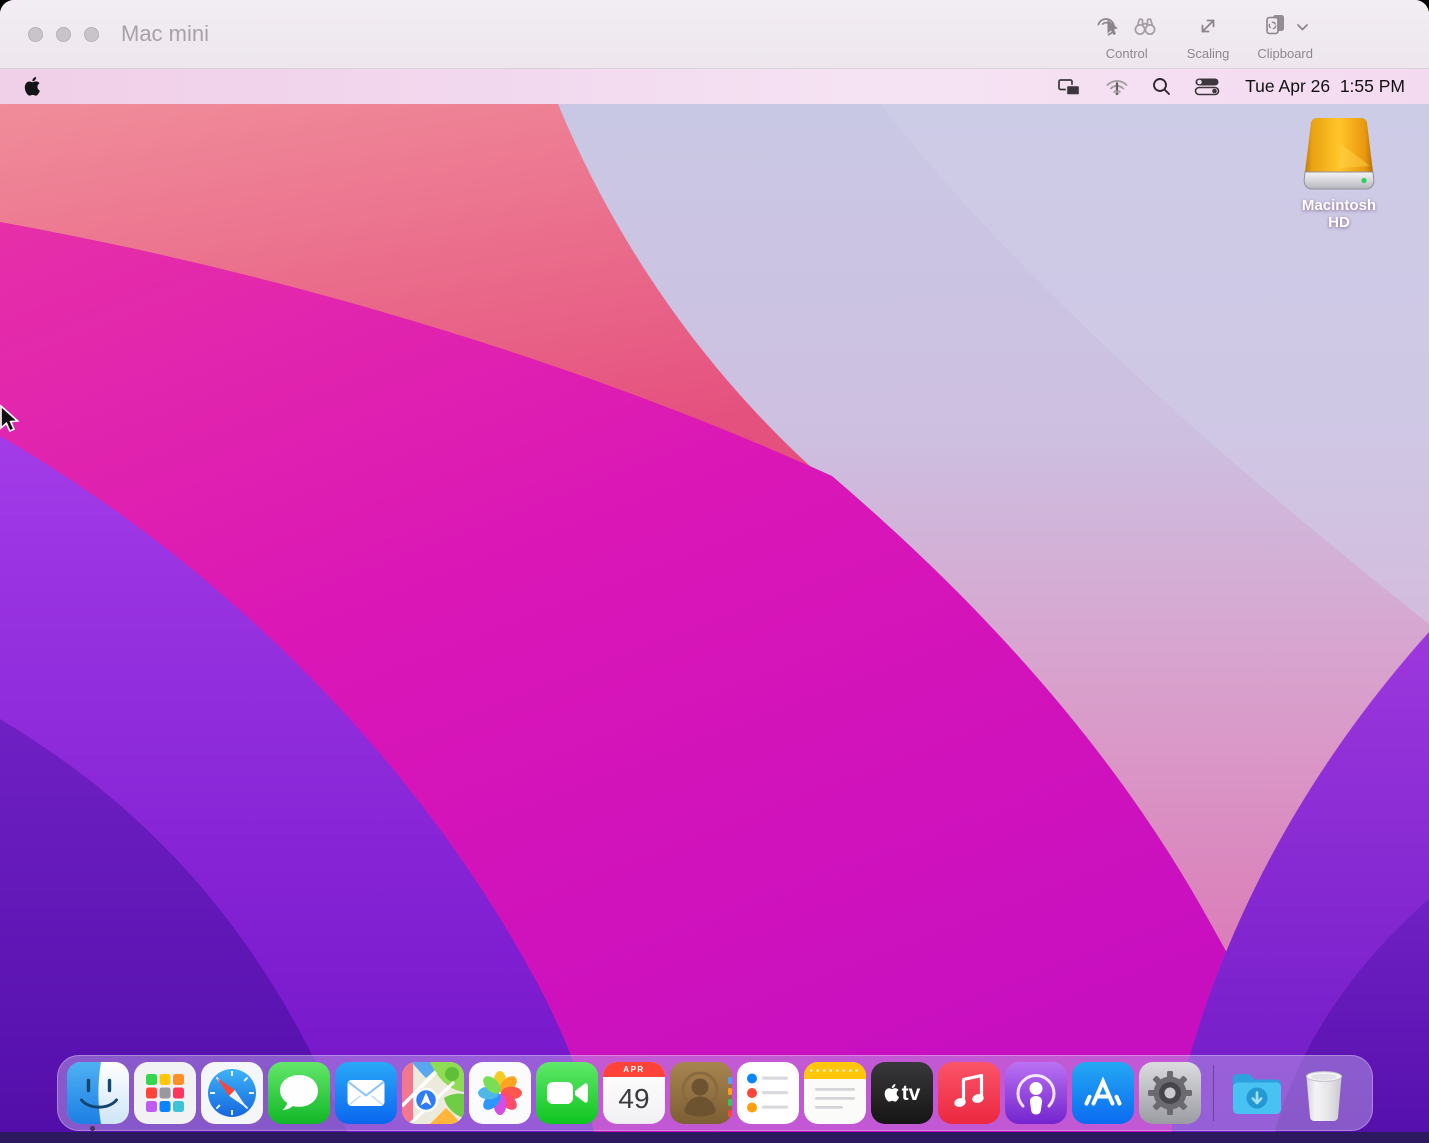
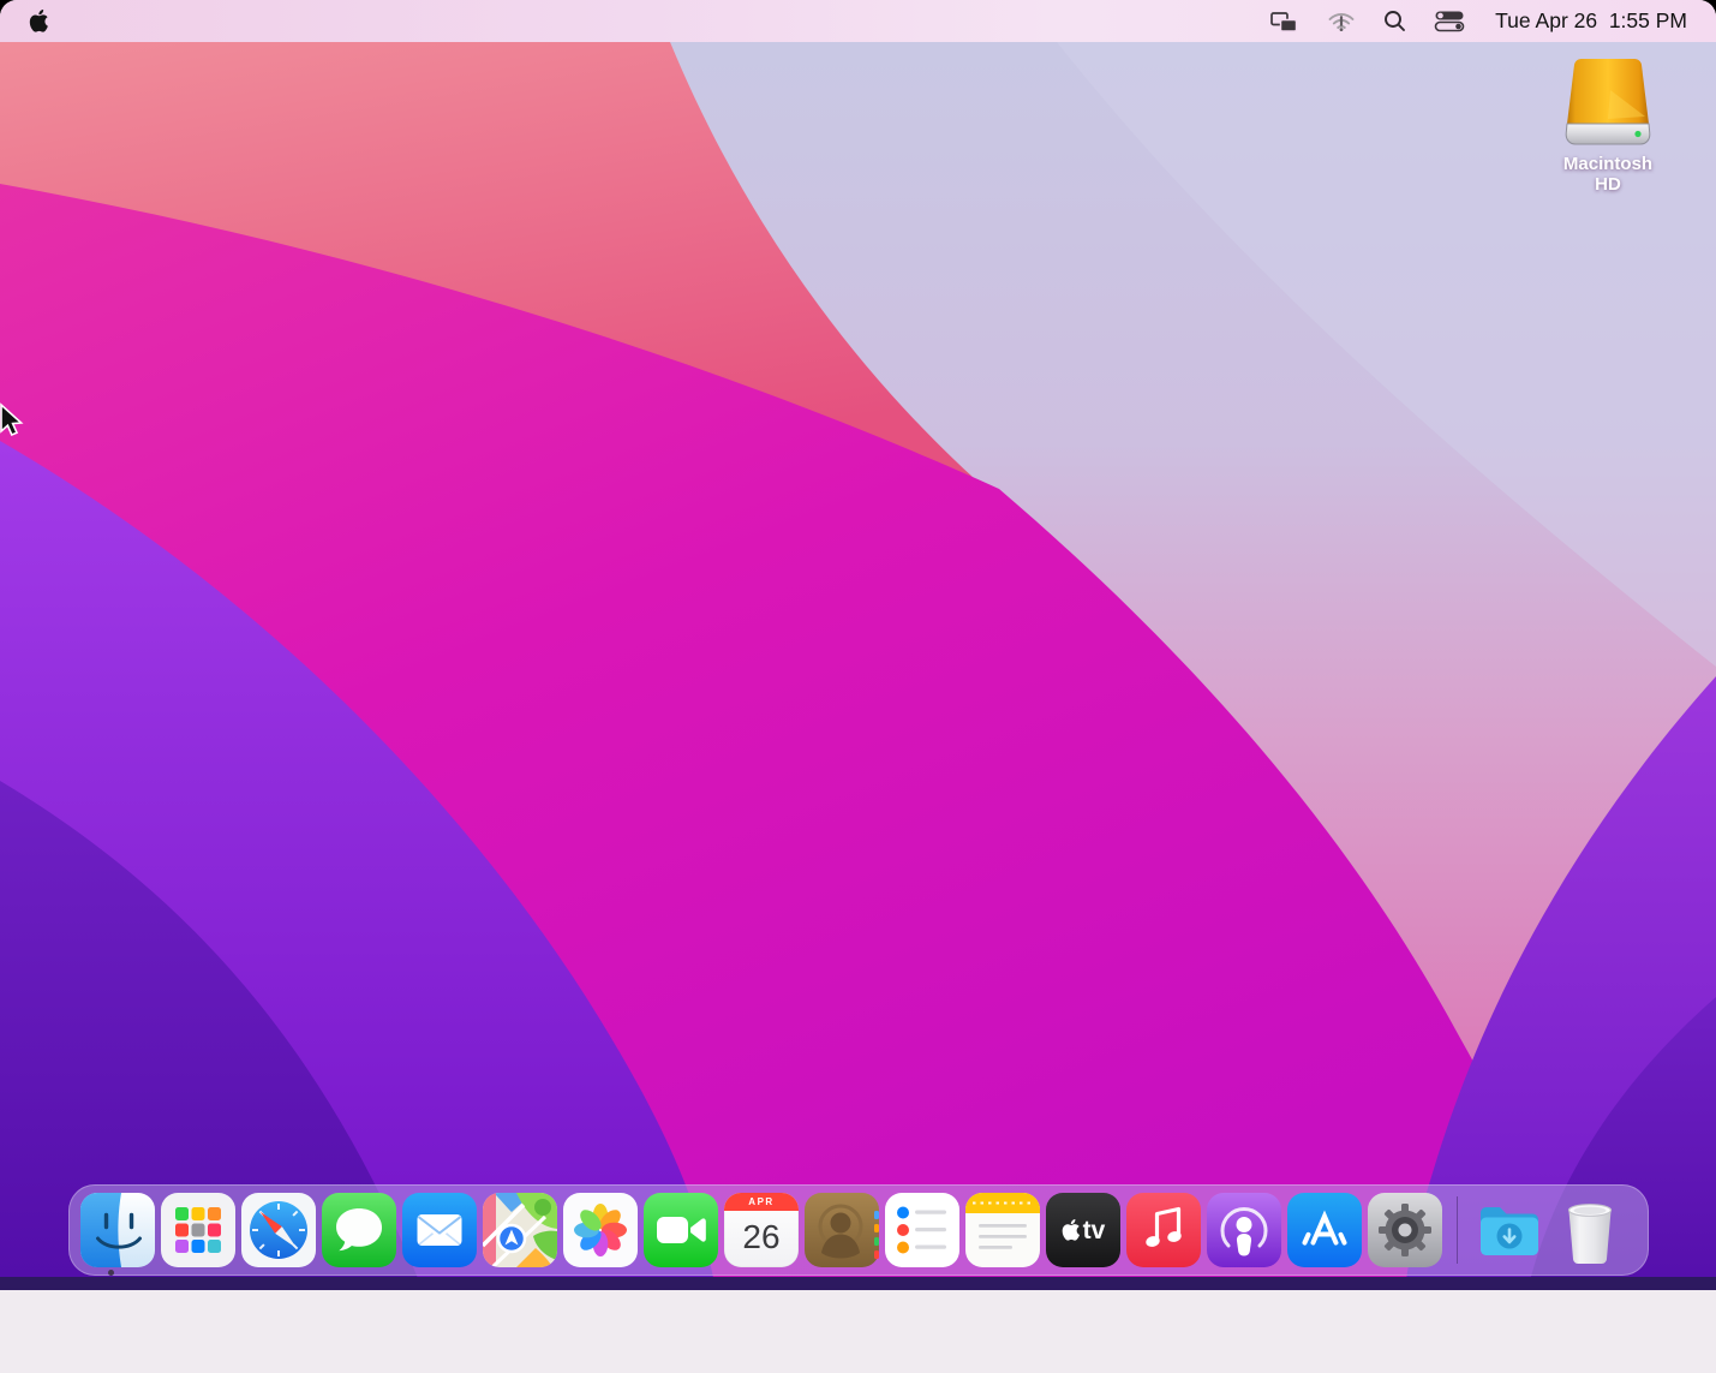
- Mac mini
- Control
- Scaling
- Clipboard
  Tue Apr 26 1:55 PM
  Macintosh HD
  APR
- 49
+ 26
  tv
